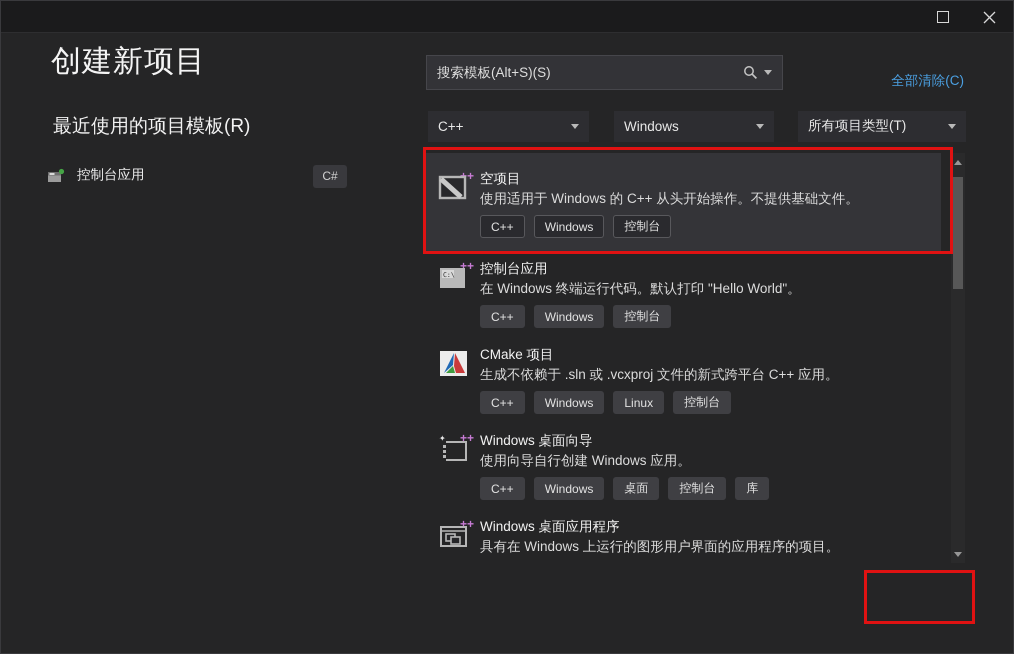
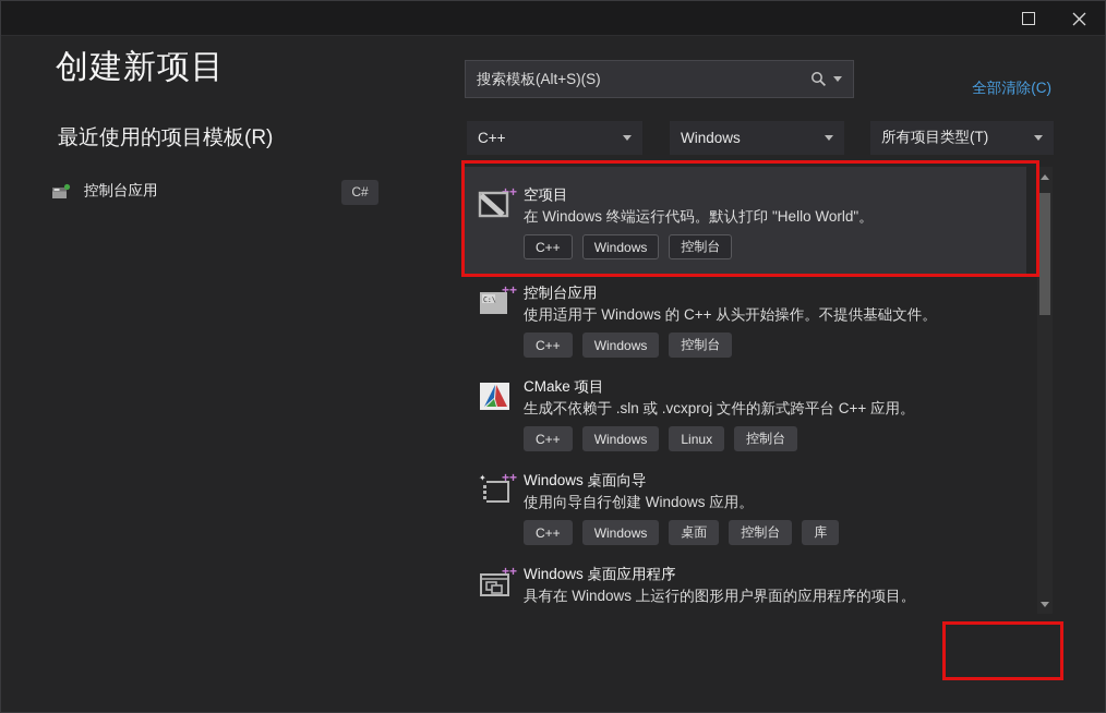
  创建新项目
  搜索模板(Alt+S)(S)
  全部清除(C)
  C++
  Windows
  所有项目类型(T)
  最近使用的项目模板(R)
  控制台应用
  C#
  空项目
- 使用适用于 Windows 的 C++ 从头开始操作。不提供基础文件。
+ 在 Windows 终端运行代码。默认打印 "Hello World"。
  C++
  Windows
  控制台
  ++
  C:\
  控制台应用
- 在 Windows 终端运行代码。默认打印 "Hello World"。
+ 使用适用于 Windows 的 C++ 从头开始操作。不提供基础文件。
  C++
  Windows
  控制台
  CMake 项目
  生成不依赖于 .sln 或 .vcxproj 文件的新式跨平台 C++ 应用。
  C++
  Windows
  Linux
  控制台
  ++
  ✦
  Windows 桌面向导
  使用向导自行创建 Windows 应用。
  C++
  Windows
  桌面
  控制台
  库
  ++
  Windows 桌面应用程序
  具有在 Windows 上运行的图形用户界面的应用程序的项目。
